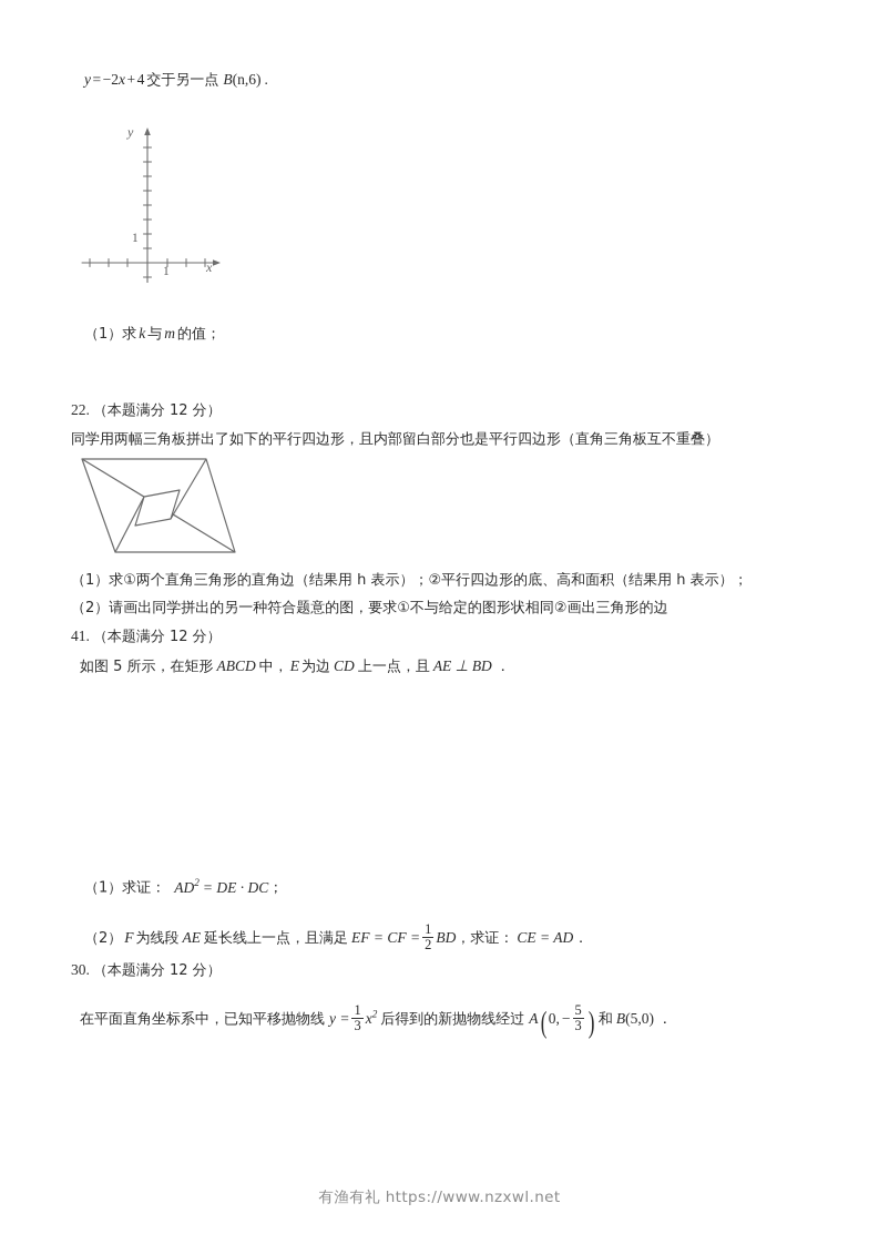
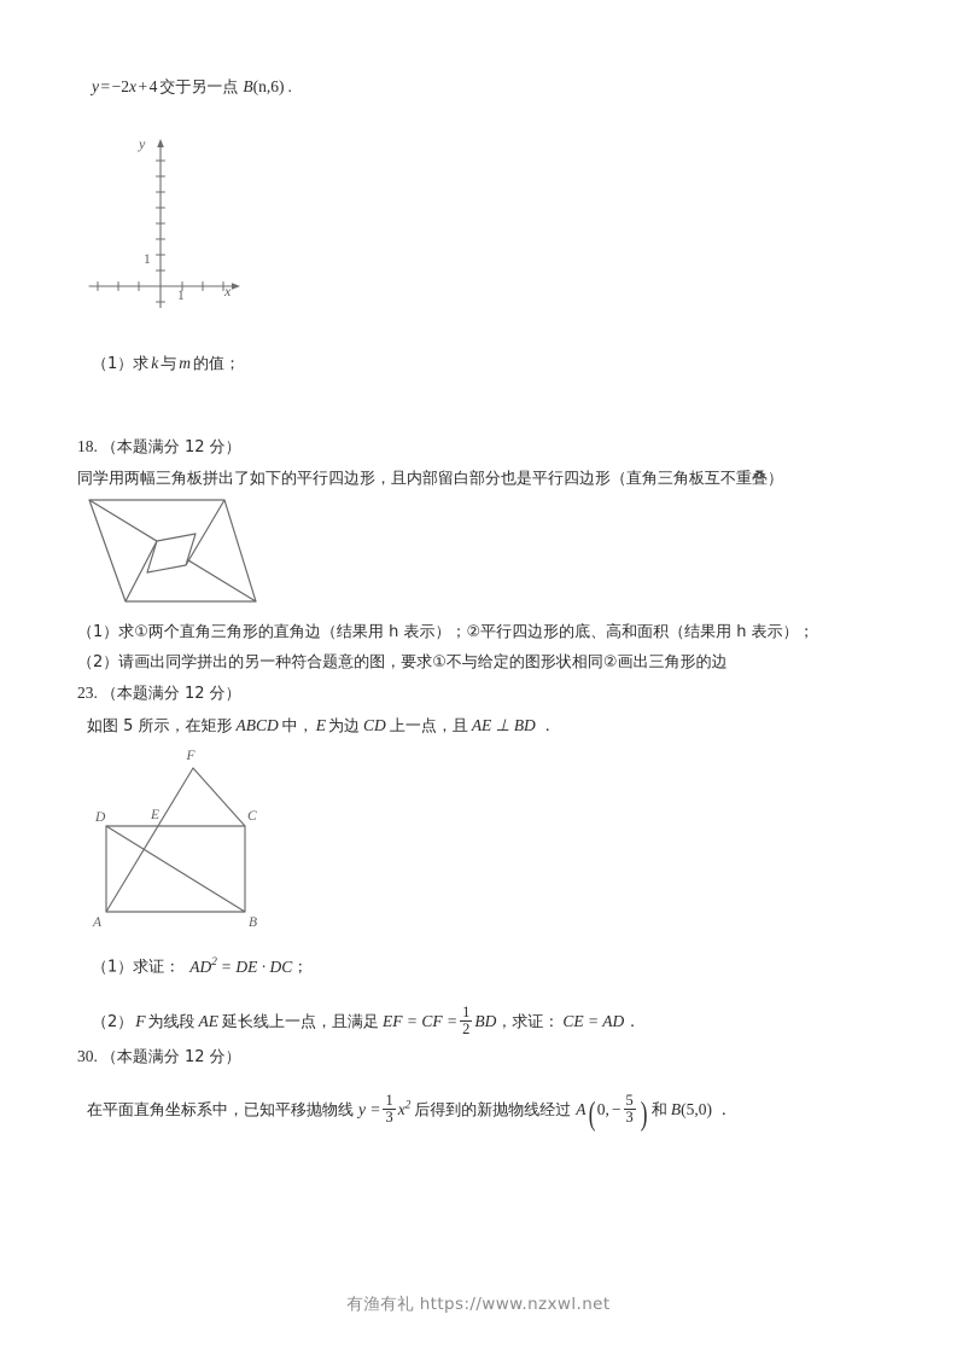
  y=−2x+4 交于另一点 B(n,6) .
  y
  x
  1
  1
  （1）求 k 与 m 的值；
- 22. （本题满分 12 分）
+ 18. （本题满分 12 分）
  同学用两幅三角板拼出了如下的平行四边形，且内部留白部分也是平行四边形（直角三角板互不重叠）
  （1）求①两个直角三角形的直角边（结果用 h 表示）；②平行四边形的底、高和面积（结果用 h 表示）；
  （2）请画出同学拼出的另一种符合题意的图，要求①不与给定的图形状相同②画出三角形的边
- 41. （本题满分 12 分）
+ 23. （本题满分 12 分）
  如图 5 所示，在矩形 ABCD 中， E 为边 CD 上一点，且 AE ⊥ BD ．
+ F
+ D
+ E
+ C
+ A
+ B
  （1）求证： AD2 = DE · DC；
  （2） F 为线段 AE 延长线上一点，且满足 EF = CF =
  1
  2
  BD，求证： CE = AD．
  30. （本题满分 12 分）
  在平面直角坐标系中，已知平移抛物线 y =
  1
  3
  x2后得到的新抛物线经过 A ( 0, −
  5
  3
  ) 和 B(5,0) ．
  有渔有礼 https://www.nzxwl.net
